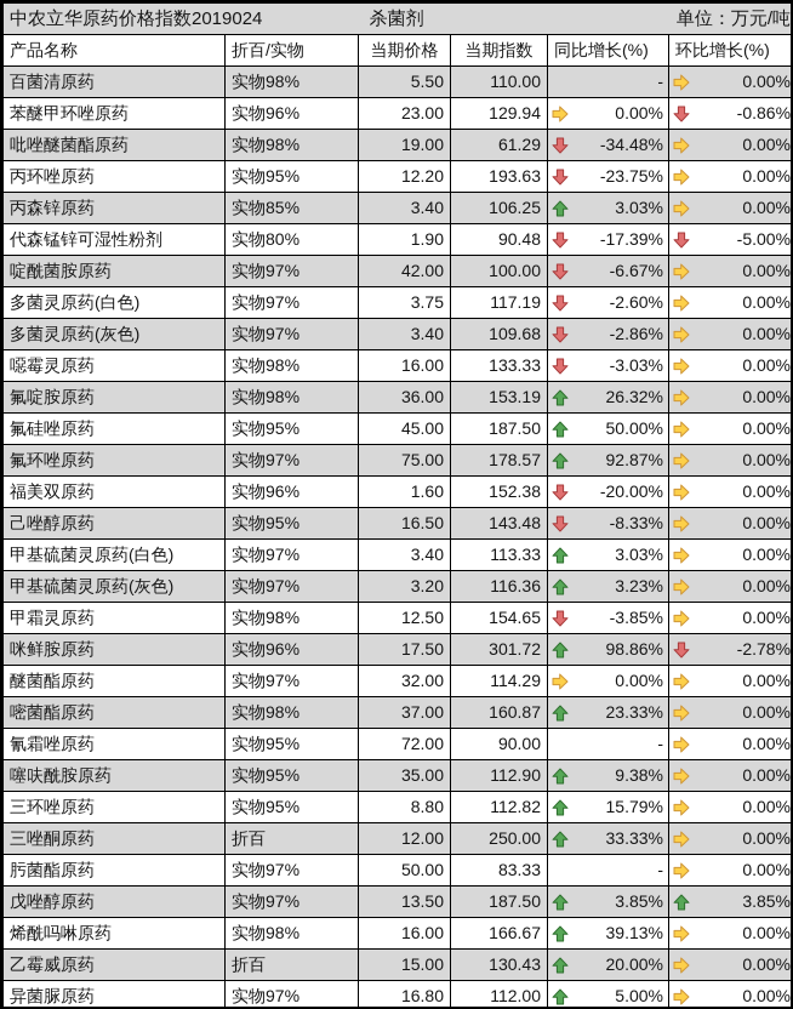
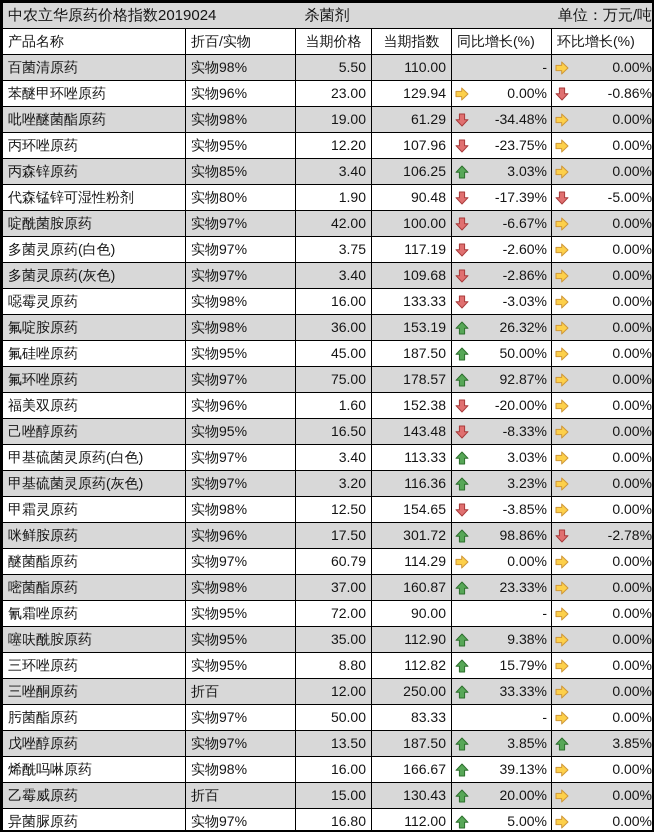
  中农立华原药价格指数2019024 杀菌剂 单位：万元/吨
  产品名称	折百/实物	当期价格	当期指数	同比增长(%)	环比增长(%)
  百菌清原药	实物98%	5.50	110.00	-	0.00%
  苯醚甲环唑原药	实物96%	23.00	129.94	0.00%	-0.86%
  吡唑醚菌酯原药	实物98%	19.00	61.29	-34.48%	0.00%
- 丙环唑原药	实物95%	12.20	193.63	-23.75%	0.00%
+ 丙环唑原药	实物95%	12.20	107.96	-23.75%	0.00%
  丙森锌原药	实物85%	3.40	106.25	3.03%	0.00%
  代森锰锌可湿性粉剂	实物80%	1.90	90.48	-17.39%	-5.00%
  啶酰菌胺原药	实物97%	42.00	100.00	-6.67%	0.00%
  多菌灵原药(白色)	实物97%	3.75	117.19	-2.60%	0.00%
  多菌灵原药(灰色)	实物97%	3.40	109.68	-2.86%	0.00%
  噁霉灵原药	实物98%	16.00	133.33	-3.03%	0.00%
  氟啶胺原药	实物98%	36.00	153.19	26.32%	0.00%
  氟硅唑原药	实物95%	45.00	187.50	50.00%	0.00%
  氟环唑原药	实物97%	75.00	178.57	92.87%	0.00%
  福美双原药	实物96%	1.60	152.38	-20.00%	0.00%
  己唑醇原药	实物95%	16.50	143.48	-8.33%	0.00%
  甲基硫菌灵原药(白色)	实物97%	3.40	113.33	3.03%	0.00%
  甲基硫菌灵原药(灰色)	实物97%	3.20	116.36	3.23%	0.00%
  甲霜灵原药	实物98%	12.50	154.65	-3.85%	0.00%
  咪鲜胺原药	实物96%	17.50	301.72	98.86%	-2.78%
- 醚菌酯原药	实物97%	32.00	114.29	0.00%	0.00%
+ 醚菌酯原药	实物97%	60.79	114.29	0.00%	0.00%
  嘧菌酯原药	实物98%	37.00	160.87	23.33%	0.00%
  氰霜唑原药	实物95%	72.00	90.00	-	0.00%
  噻呋酰胺原药	实物95%	35.00	112.90	9.38%	0.00%
  三环唑原药	实物95%	8.80	112.82	15.79%	0.00%
  三唑酮原药	折百	12.00	250.00	33.33%	0.00%
  肟菌酯原药	实物97%	50.00	83.33	-	0.00%
  戊唑醇原药	实物97%	13.50	187.50	3.85%	3.85%
  烯酰吗啉原药	实物98%	16.00	166.67	39.13%	0.00%
  乙霉威原药	折百	15.00	130.43	20.00%	0.00%
  异菌脲原药	实物97%	16.80	112.00	5.00%	0.00%
